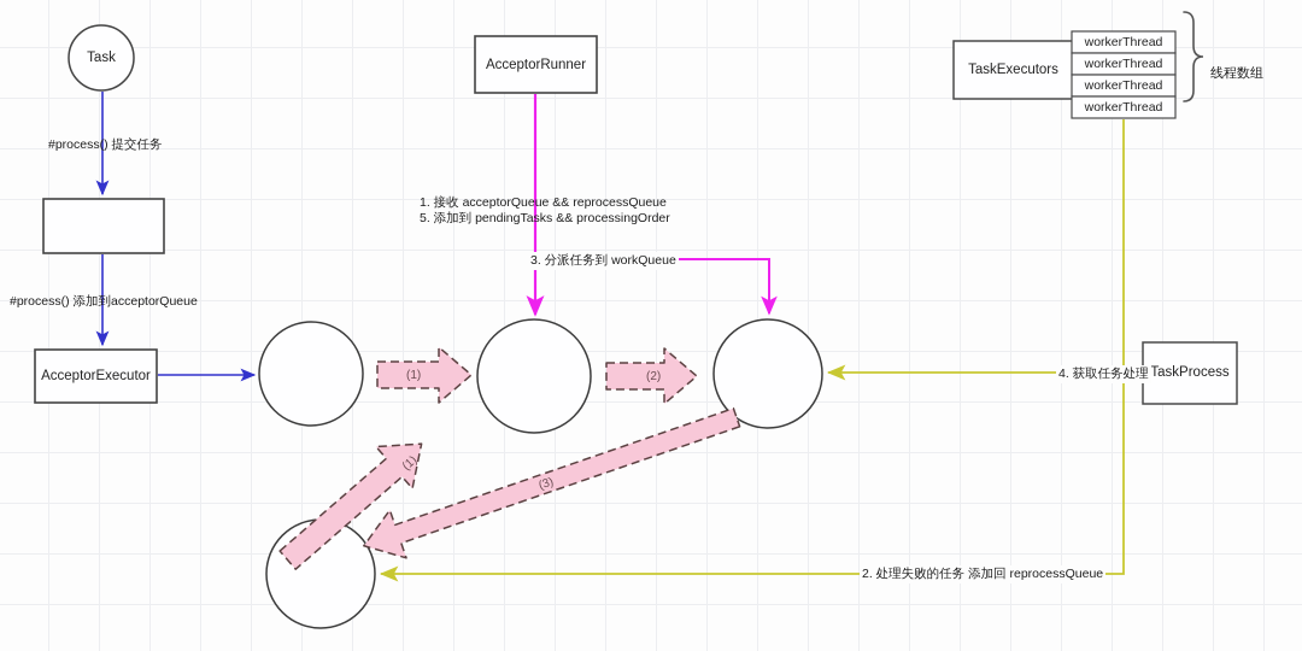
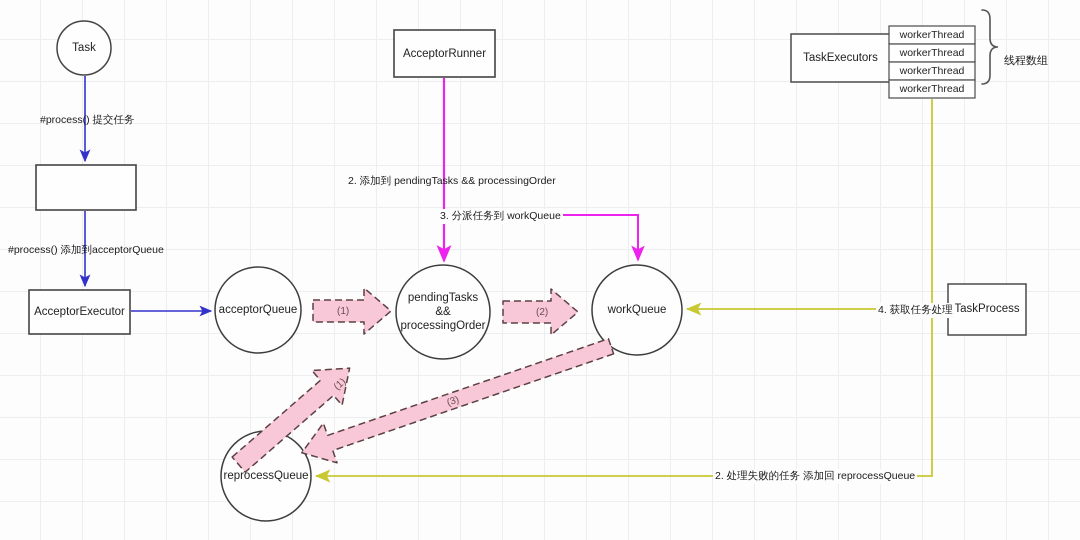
  Task
  AcceptorExecutor
  AcceptorRunner
+ acceptorQueue
+ pendingTasks
+ &&
+ processingOrder
+ workQueue
+ reprocessQueue
  TaskExecutors
  TaskProcess
  workerThread
  workerThread
  workerThread
  workerThread
  线程数组
  #process() 提交任务
  #process() 添加到acceptorQueue
- 1. 接收 acceptorQueue && reprocessQueue
- 5. 添加到 pendingTasks && processingOrder
+ 2. 添加到 pendingTasks && processingOrder
  3. 分派任务到 workQueue
  4. 获取任务处理
  2. 处理失败的任务 添加回 reprocessQueue
  (1)
  (2)
